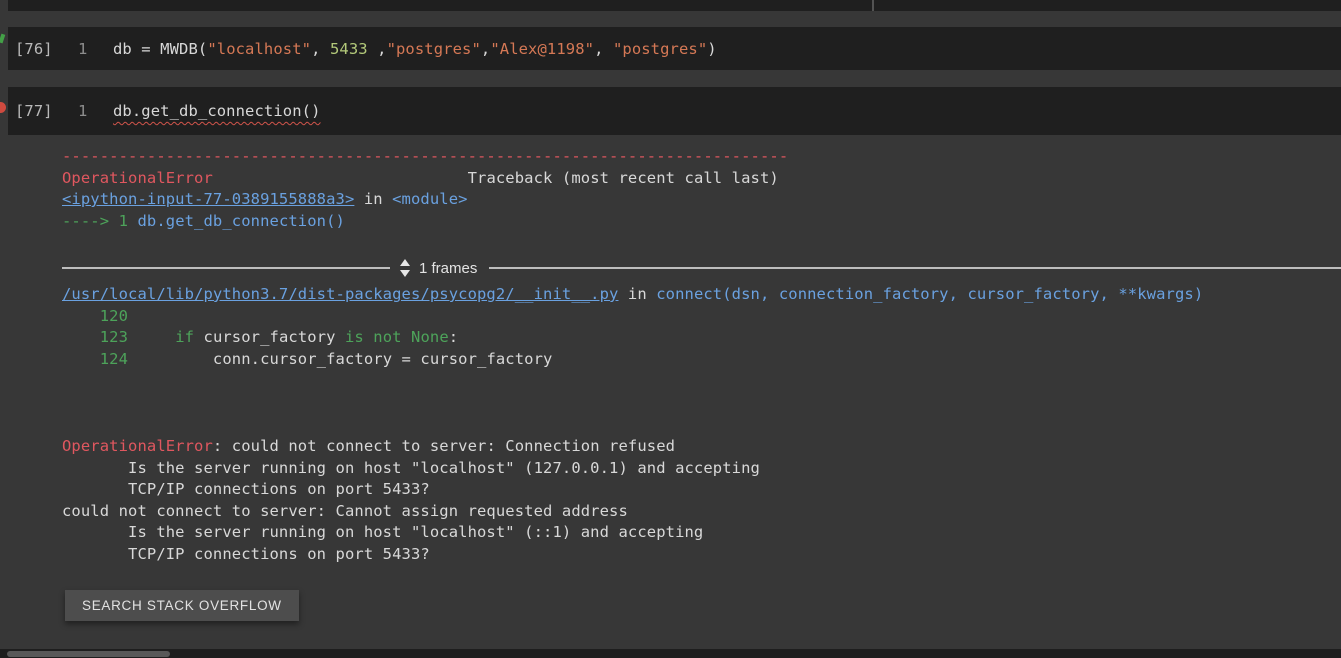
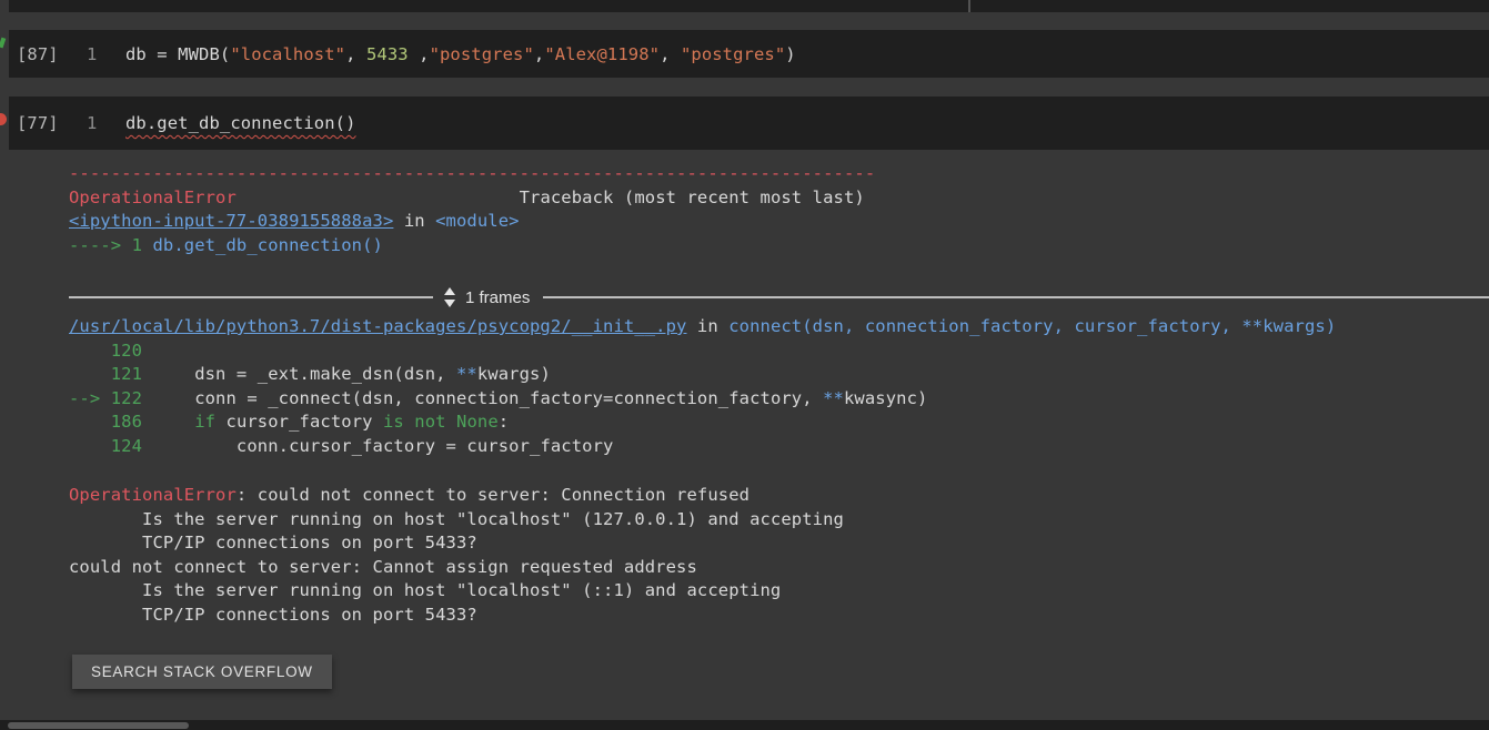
- [76]
+ [87]
  1
  db = MWDB("localhost", 5433 ,"postgres","Alex@1198", "postgres")
  [77]
  1
  db.get_db_connection()
  -----------------------------------------------------------------------------
- OperationalError Traceback (most recent call last)
+ OperationalError Traceback (most recent most last)
  <ipython-input-77-0389155888a3> in <module>
  ----> 1 db.get_db_connection()
  1 frames
  /usr/local/lib/python3.7/dist-packages/psycopg2/__init__.py in connect(dsn, connection_factory, cursor_factory, **kwargs)
  120
+ 121 dsn = _ext.make_dsn(dsn, **kwargs)
+ --> 122 conn = _connect(dsn, connection_factory=connection_factory, **kwasync)
- 123 if cursor_factory is not None:
+ 186 if cursor_factory is not None:
  124 conn.cursor_factory = cursor_factory
  OperationalError: could not connect to server: Connection refused
  Is the server running on host "localhost" (127.0.0.1) and accepting
  TCP/IP connections on port 5433?
  could not connect to server: Cannot assign requested address
  Is the server running on host "localhost" (::1) and accepting
  TCP/IP connections on port 5433?
  SEARCH STACK OVERFLOW
